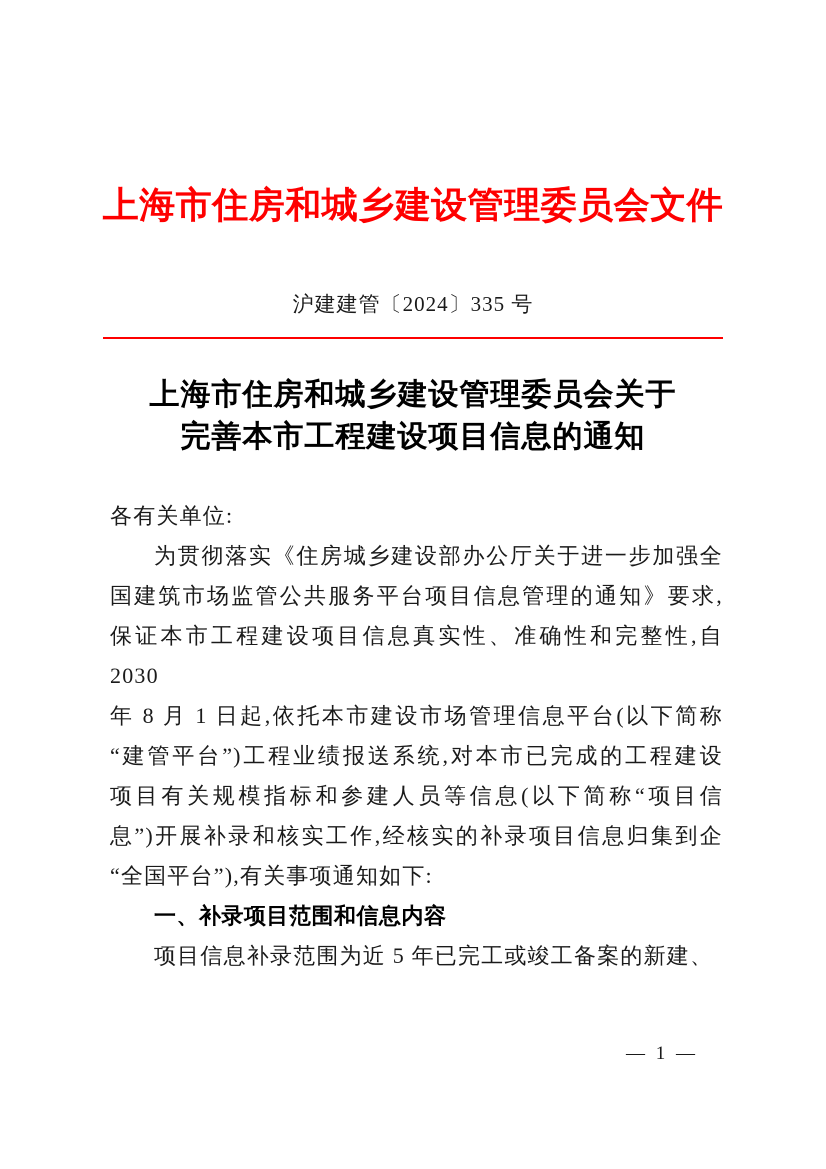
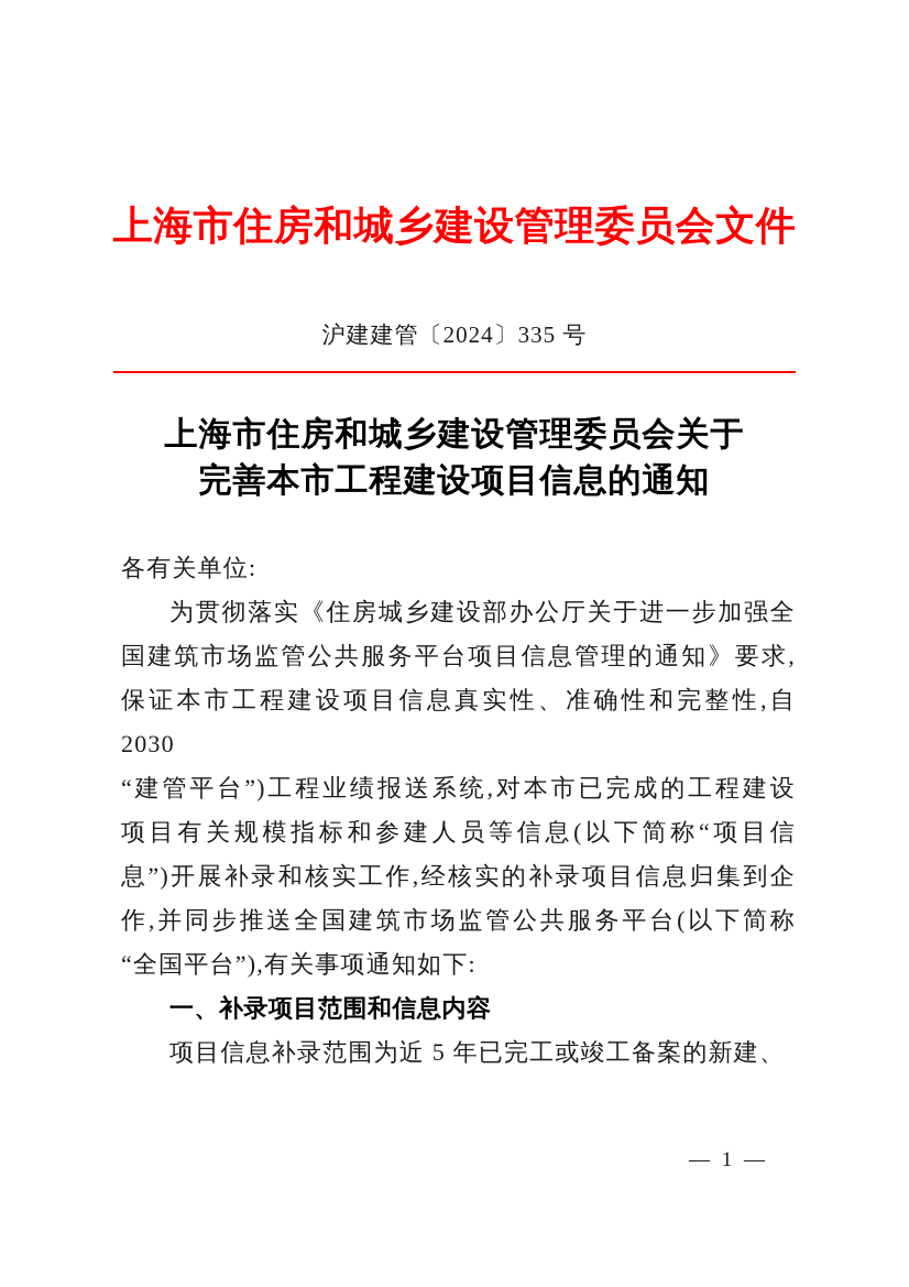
  上海市住房和城乡建设管理委员会文件
  沪建建管〔2024〕335 号
  上海市住房和城乡建设管理委员会关于
  完善本市工程建设项目信息的通知
  各有关单位:
  为贯彻落实《住房城乡建设部办公厅关于进一步加强全
  国建筑市场监管公共服务平台项目信息管理的通知》要求,
  保证本市工程建设项目信息真实性、准确性和完整性,自 2030
- 年 8 月 1 日起,依托本市建设市场管理信息平台(以下简称
  “建管平台”)工程业绩报送系统,对本市已完成的工程建设
  项目有关规模指标和参建人员等信息(以下简称“项目信
  息”)开展补录和核实工作,经核实的补录项目信息归集到企
+ 作,并同步推送全国建筑市场监管公共服务平台(以下简称
  “全国平台”),有关事项通知如下:
  一、补录项目范围和信息内容
  项目信息补录范围为近 5 年已完工或竣工备案的新建、
  — 1 —
